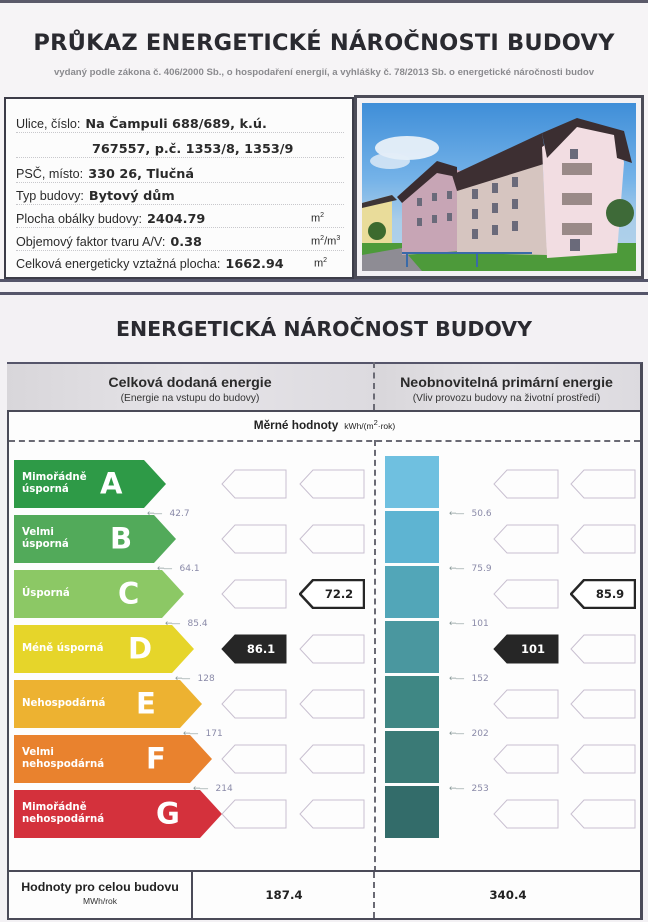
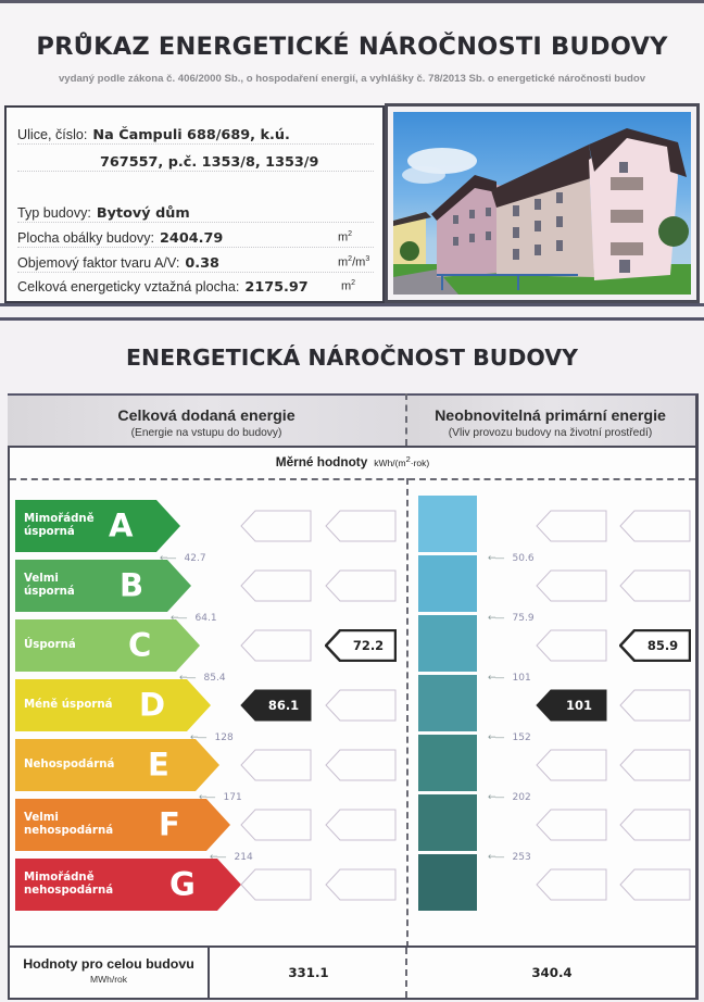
  PRŮKAZ ENERGETICKÉ NÁROČNOSTI BUDOVY
  vydaný podle zákona č. 406/2000 Sb., o hospodaření energií, a vyhlášky č. 78/2013 Sb. o energetické náročnosti budov
  Ulice, číslo:
  Na Čampuli 688/689, k.ú.
  767557, p.č. 1353/8, 1353/9
- PSČ, místo:
- 330 26, Tlučná
  Typ budovy:
  Bytový dům
  Plocha obálky budovy:
  2404.79
  Objemový faktor tvaru A/V:
  0.38
  Celková energeticky vztažná plocha:
- 1662.94
+ 2175.97
  ENERGETICKÁ NÁROČNOST BUDOVY
  Celková dodaná energie
  (Energie na vstupu do budovy)
  Neobnovitelná primární energie
  (Vliv provozu budovy na životní prostředí)
  Měrné hodnoty kWh/(m2·rok)
  Mimořádně
  úsporná
  A
  ←— 42.7
  Velmi
  úsporná
  B
  ←— 64.1
  Úsporná
  C
  ←— 85.4
  Méně úsporná
  D
  ←— 128
  Nehospodárná
  E
  ←— 171
  Velmi
  nehospodárná
  F
  ←— 214
  Mimořádně
  nehospodárná
  G
  ←— 50.6
  ←— 75.9
  ←— 101
  ←— 152
  ←— 202
  ←— 253
  72.2
  85.9
  86.1
  101
  Hodnoty pro celou budovu
  MWh/rok
- 187.4
+ 331.1
  340.4
